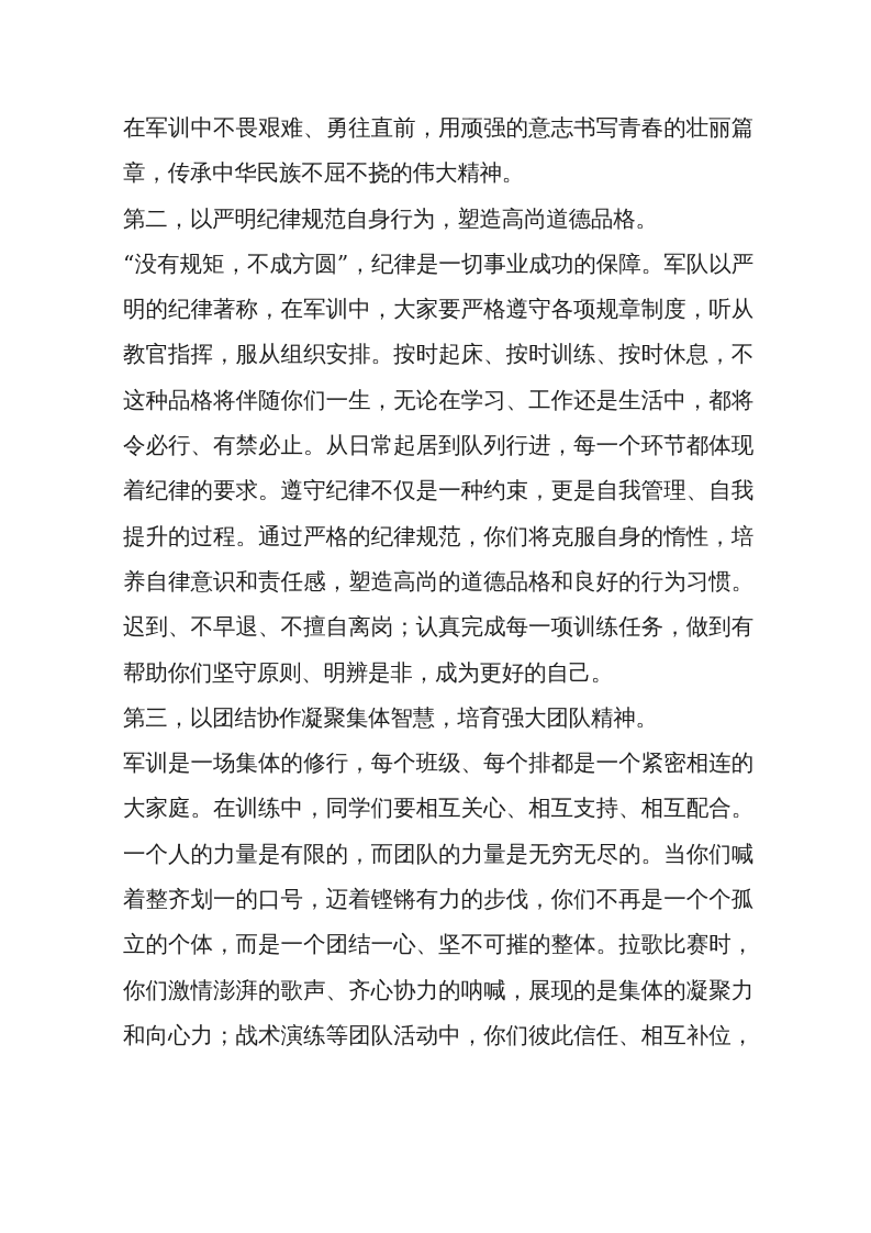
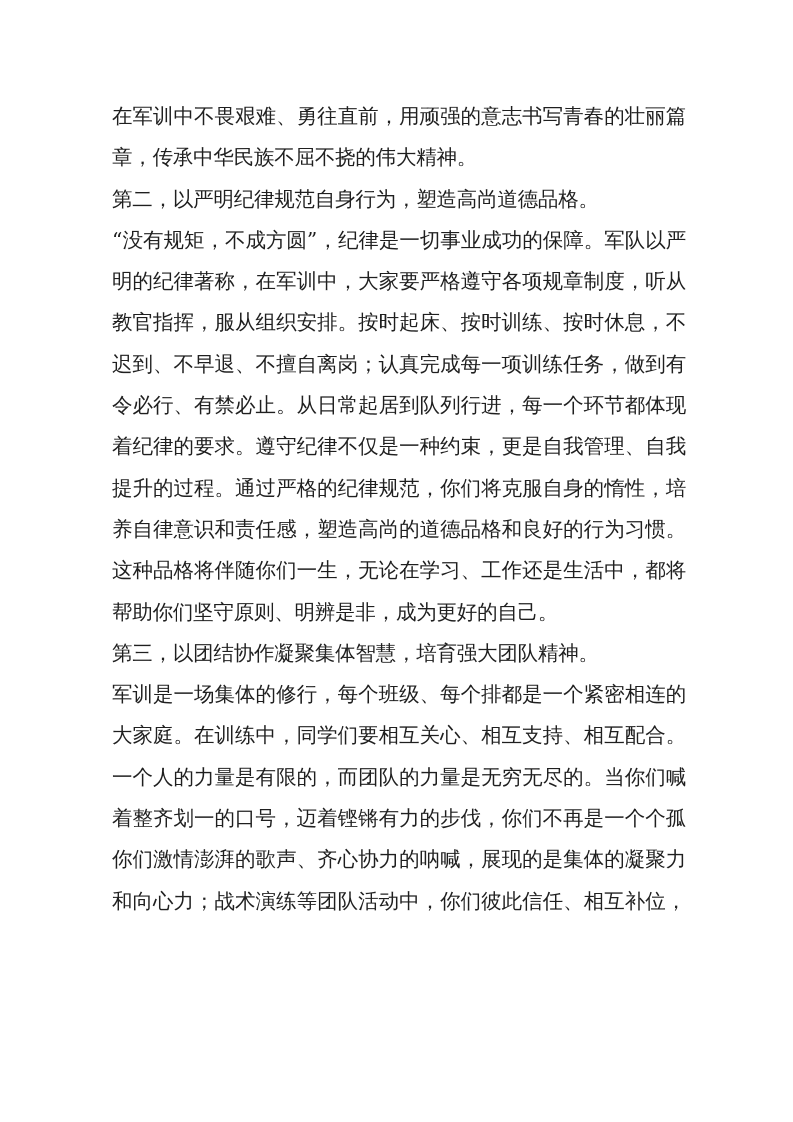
  在军训中不畏艰难、勇往直前，用顽强的意志书写青春的壮丽篇
  章，传承中华民族不屈不挠的伟大精神。
  第二，以严明纪律规范自身行为，塑造高尚道德品格。
  “没有规矩，不成方圆”，纪律是一切事业成功的保障。军队以严
  明的纪律著称，在军训中，大家要严格遵守各项规章制度，听从
  教官指挥，服从组织安排。按时起床、按时训练、按时休息，不
- 这种品格将伴随你们一生，无论在学习、工作还是生活中，都将
+ 迟到、不早退、不擅自离岗；认真完成每一项训练任务，做到有
  令必行、有禁必止。从日常起居到队列行进，每一个环节都体现
  着纪律的要求。遵守纪律不仅是一种约束，更是自我管理、自我
  提升的过程。通过严格的纪律规范，你们将克服自身的惰性，培
  养自律意识和责任感，塑造高尚的道德品格和良好的行为习惯。
- 迟到、不早退、不擅自离岗；认真完成每一项训练任务，做到有
+ 这种品格将伴随你们一生，无论在学习、工作还是生活中，都将
  帮助你们坚守原则、明辨是非，成为更好的自己。
  第三，以团结协作凝聚集体智慧，培育强大团队精神。
  军训是一场集体的修行，每个班级、每个排都是一个紧密相连的
  大家庭。在训练中，同学们要相互关心、相互支持、相互配合。
  一个人的力量是有限的，而团队的力量是无穷无尽的。当你们喊
  着整齐划一的口号，迈着铿锵有力的步伐，你们不再是一个个孤
- 立的个体，而是一个团结一心、坚不可摧的整体。拉歌比赛时，
  你们激情澎湃的歌声、齐心协力的呐喊，展现的是集体的凝聚力
  和向心力；战术演练等团队活动中，你们彼此信任、相互补位，
